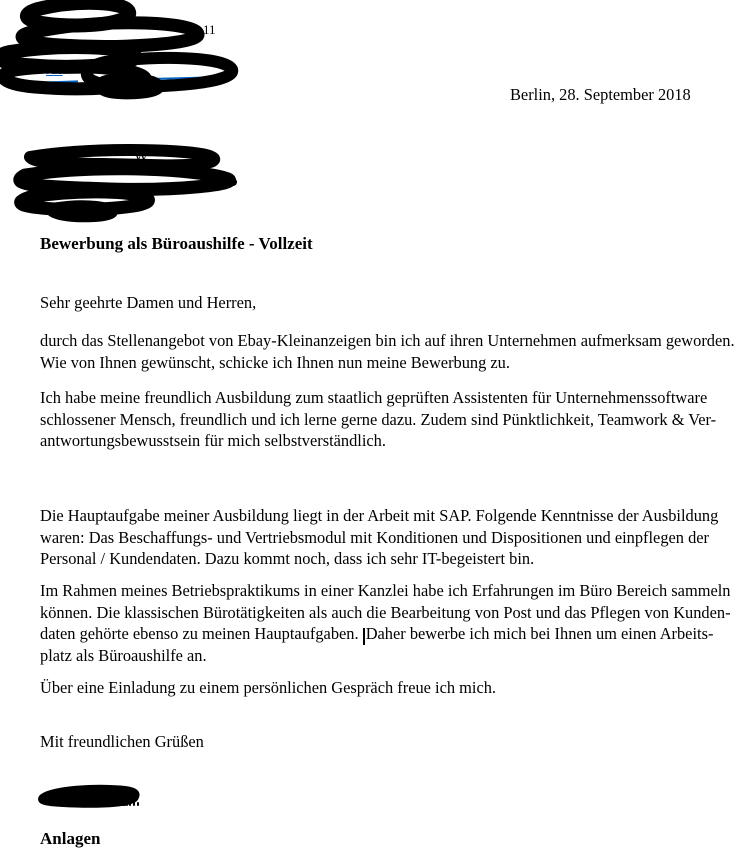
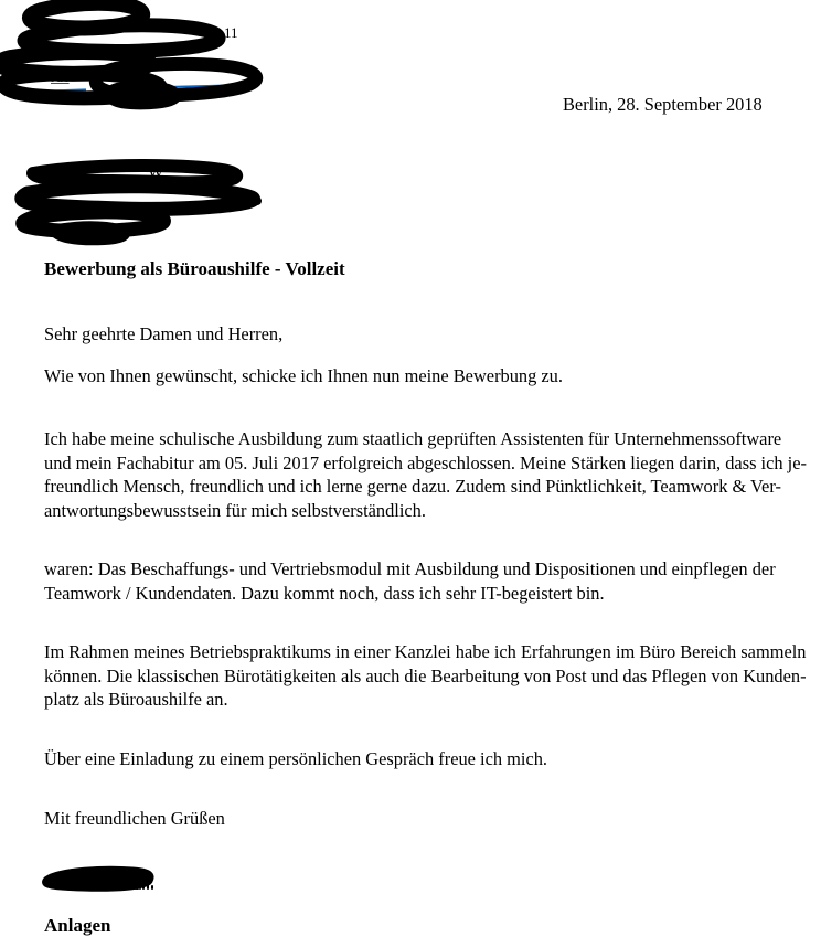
  11
  Berlin, 28. September 2018
  W
  Bewerbung als Büroaushilfe - Vollzeit
  Sehr geehrte Damen und Herren,
- durch das Stellenangebot von Ebay-Kleinanzeigen bin ich auf ihren Unternehmen aufmerksam geworden.
  Wie von Ihnen gewünscht, schicke ich Ihnen nun meine Bewerbung zu.
- Ich habe meine freundlich Ausbildung zum staatlich geprüften Assistenten für Unternehmenssoftware
+ Ich habe meine schulische Ausbildung zum staatlich geprüften Assistenten für Unternehmenssoftware
+ und mein Fachabitur am 05. Juli 2017 erfolgreich abgeschlossen. Meine Stärken liegen darin, dass ich je-
- schlossener Mensch, freundlich und ich lerne gerne dazu. Zudem sind Pünktlichkeit, Teamwork & Ver-
+ freundlich Mensch, freundlich und ich lerne gerne dazu. Zudem sind Pünktlichkeit, Teamwork & Ver-
  antwortungsbewusstsein für mich selbstverständlich.
- Die Hauptaufgabe meiner Ausbildung liegt in der Arbeit mit SAP. Folgende Kenntnisse der Ausbildung
- waren: Das Beschaffungs- und Vertriebsmodul mit Konditionen und Dispositionen und einpflegen der
+ waren: Das Beschaffungs- und Vertriebsmodul mit Ausbildung und Dispositionen und einpflegen der
- Personal / Kundendaten. Dazu kommt noch, dass ich sehr IT-begeistert bin.
+ Teamwork / Kundendaten. Dazu kommt noch, dass ich sehr IT-begeistert bin.
  Im Rahmen meines Betriebspraktikums in einer Kanzlei habe ich Erfahrungen im Büro Bereich sammeln
  können. Die klassischen Bürotätigkeiten als auch die Bearbeitung von Post und das Pflegen von Kunden-
- daten gehörte ebenso zu meinen Hauptaufgaben. Daher bewerbe ich mich bei Ihnen um einen Arbeits-
  platz als Büroaushilfe an.
  Über eine Einladung zu einem persönlichen Gespräch freue ich mich.
  Mit freundlichen Grüßen
  Anlagen
